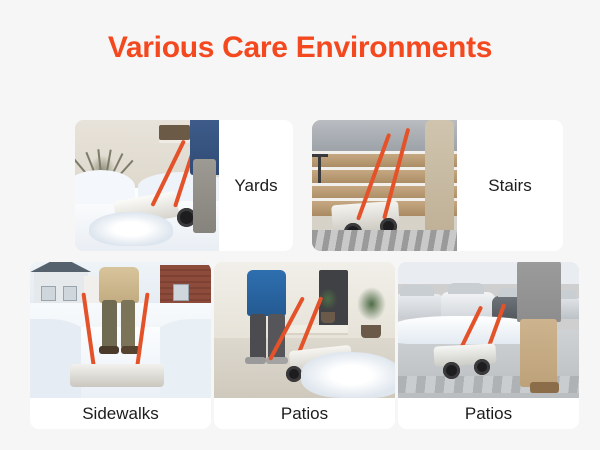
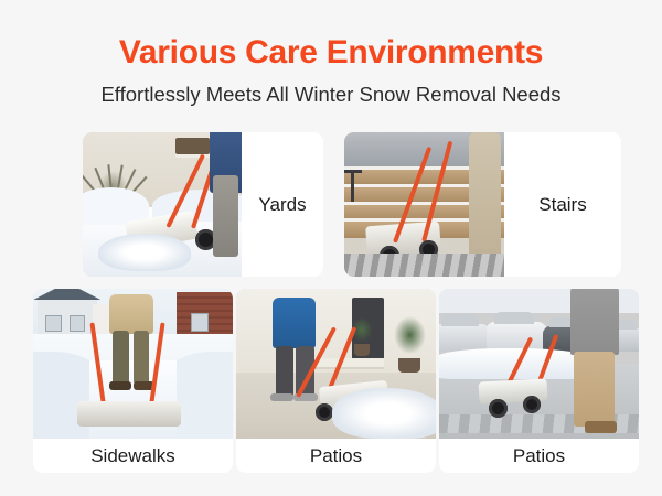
  Various Care Environments
+ Effortlessly Meets All Winter Snow Removal Needs
  Yards
  Stairs
  Sidewalks
  Patios
  Patios
